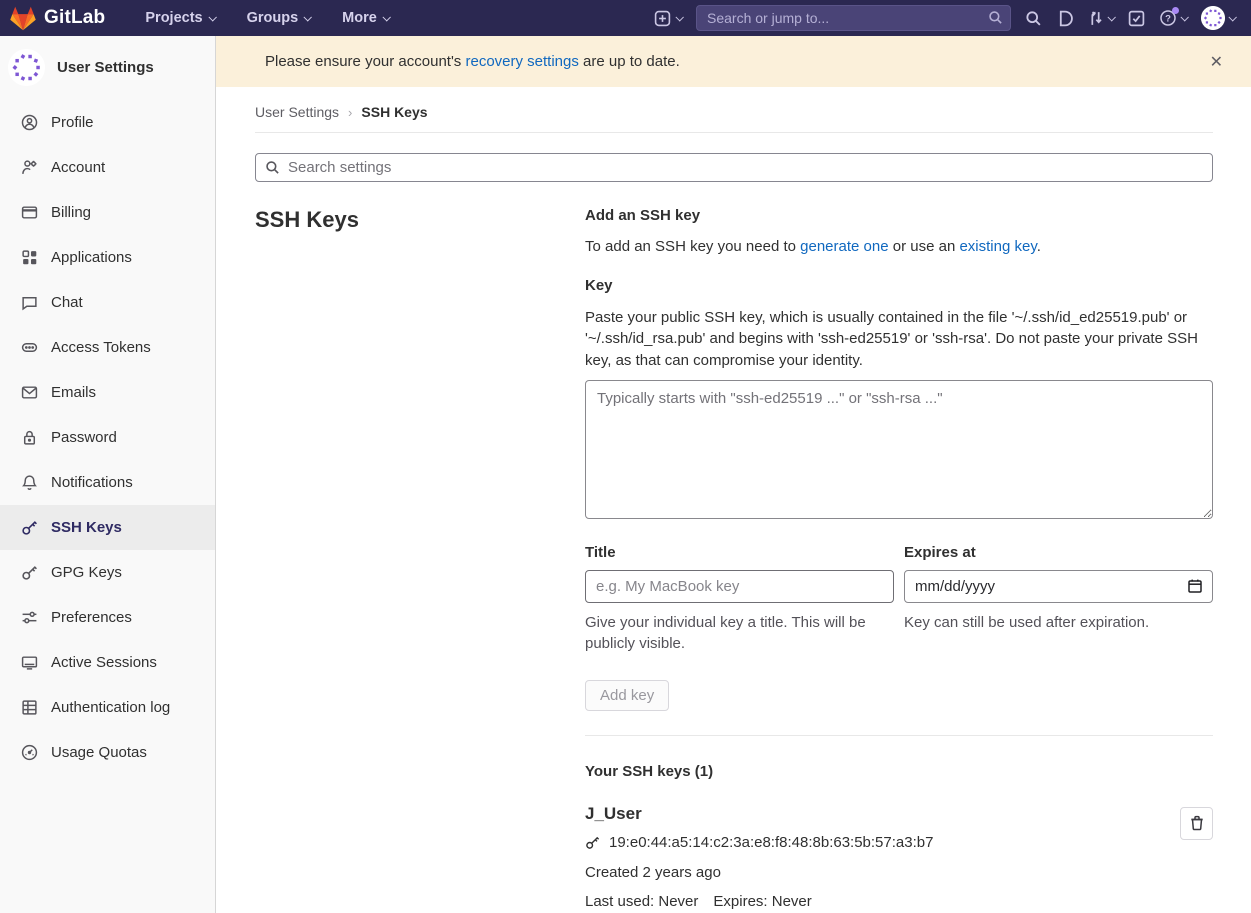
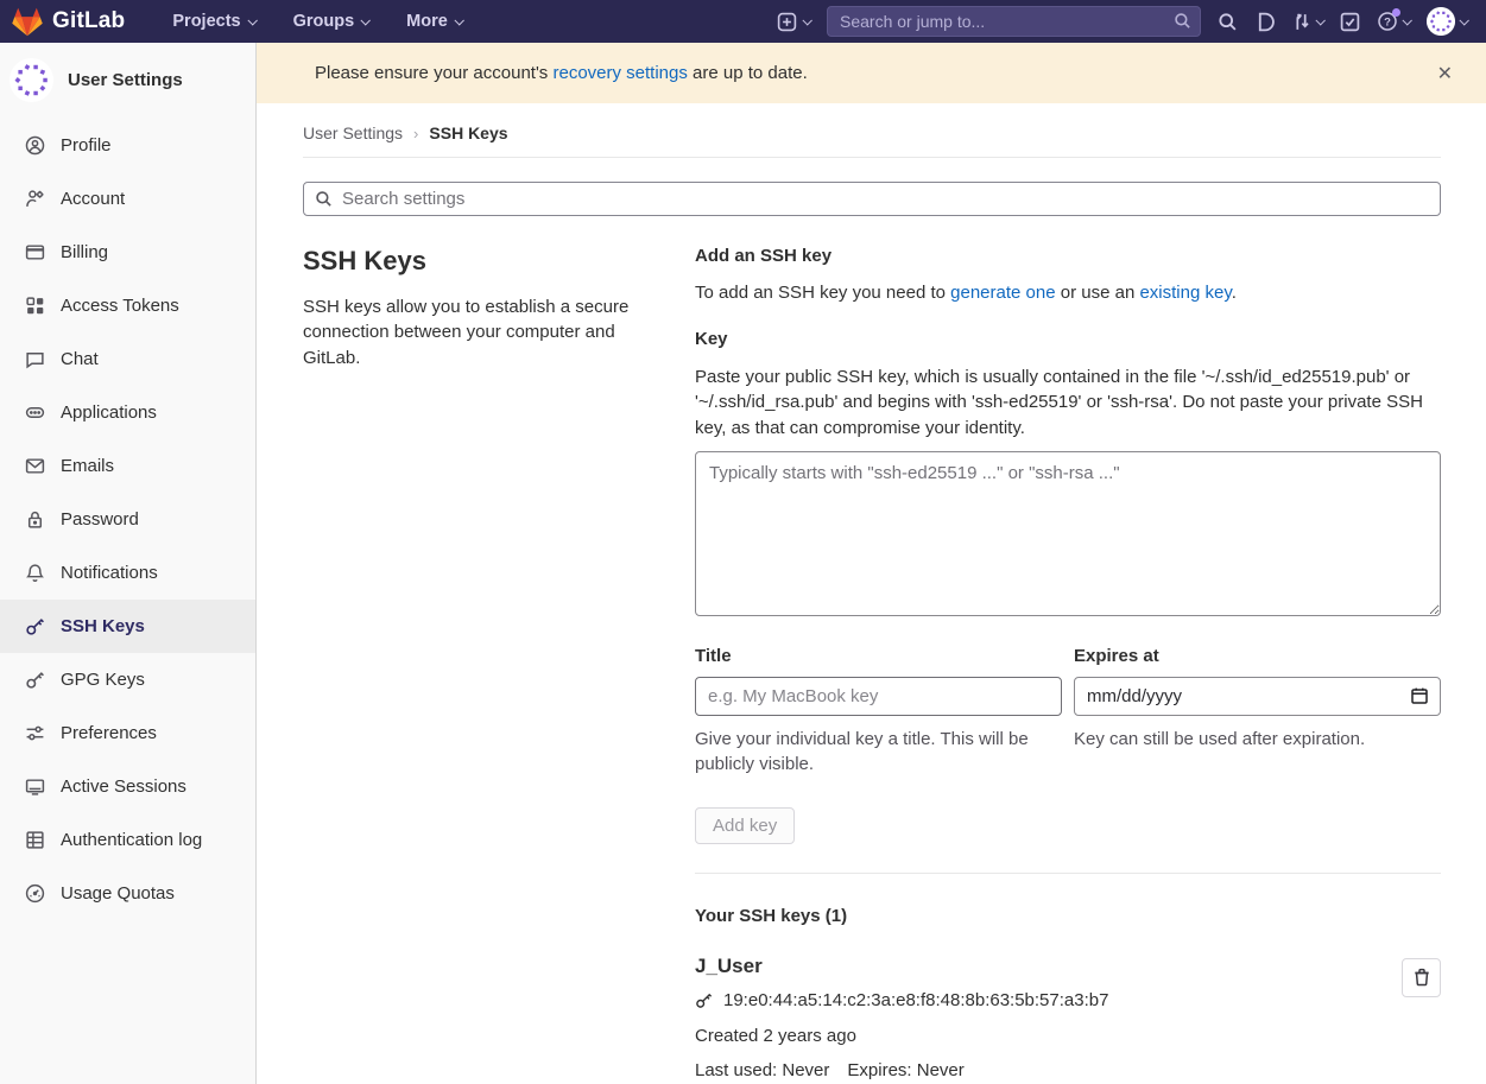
  GitLab
  Projects
  Groups
  More
  Search or jump to...
  ?
  User Settings
  Profile
  Account
  Billing
- Applications
+ Access Tokens
  Chat
- Access Tokens
+ Applications
  Emails
  Password
  Notifications
  SSH Keys
  GPG Keys
  Preferences
  Active Sessions
  Authentication log
  Usage Quotas
  Please ensure your account's recovery settings are up to date.
  ✕
  User Settings
  ›
  SSH Keys
  Search settings
  SSH Keys
+ SSH keys allow you to establish a secure connection between your computer and GitLab.
  Add an SSH key
  To add an SSH key you need to generate one or use an existing key.
  Key
  Paste your public SSH key, which is usually contained in the file '~/.ssh/id_ed25519.pub' or '~/.ssh/id_rsa.pub' and begins with 'ssh-ed25519' or 'ssh-rsa'. Do not paste your private SSH key, as that can compromise your identity.
  Typically starts with "ssh-ed25519 ..." or "ssh-rsa ..."
  Title
  e.g. My MacBook key
  Give your individual key a title. This will be publicly visible.
  Expires at
  mm/dd/yyyy
  Key can still be used after expiration.
  Add key
  Your SSH keys (1)
  J_User
  19:e0:44:a5:14:c2:3a:e8:f8:48:8b:63:5b:57:a3:b7
  Created 2 years ago
  Last used: Never
  Expires: Never
